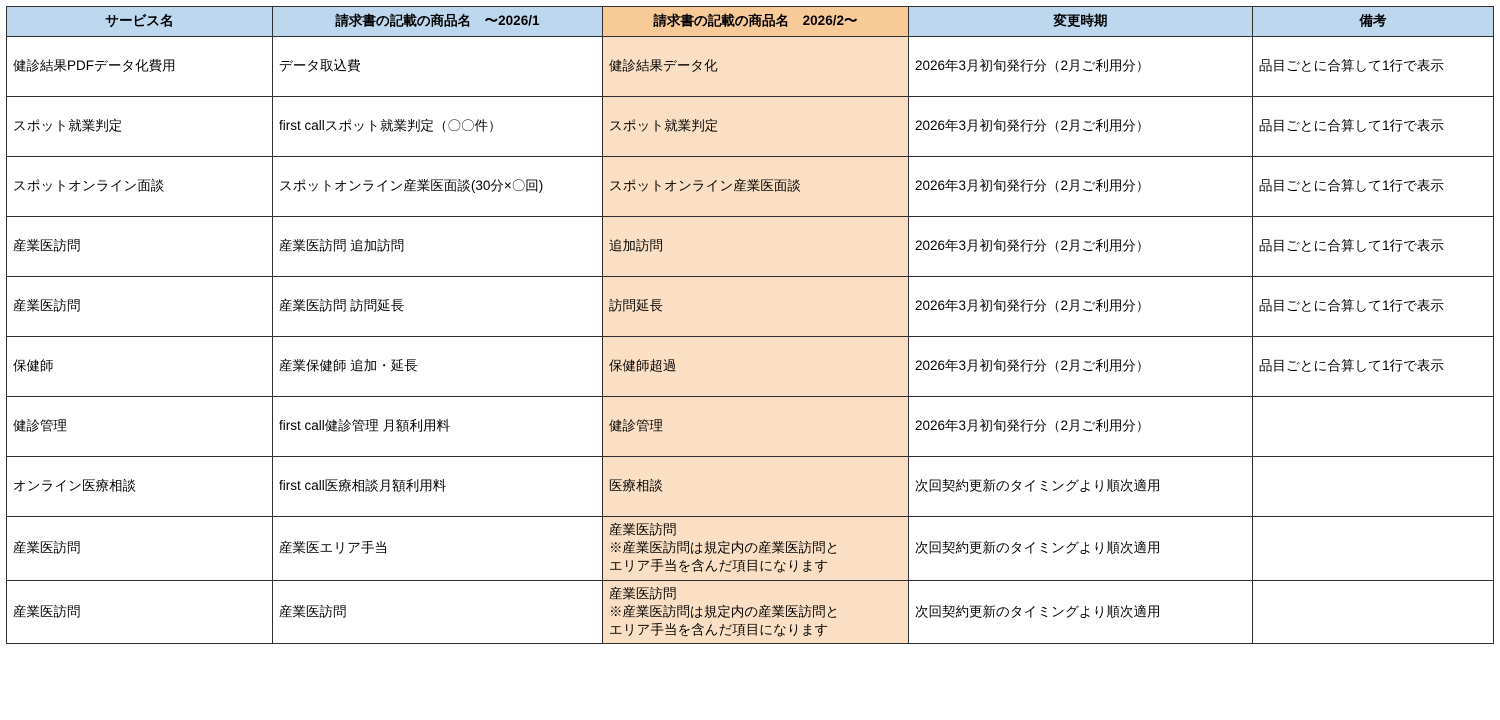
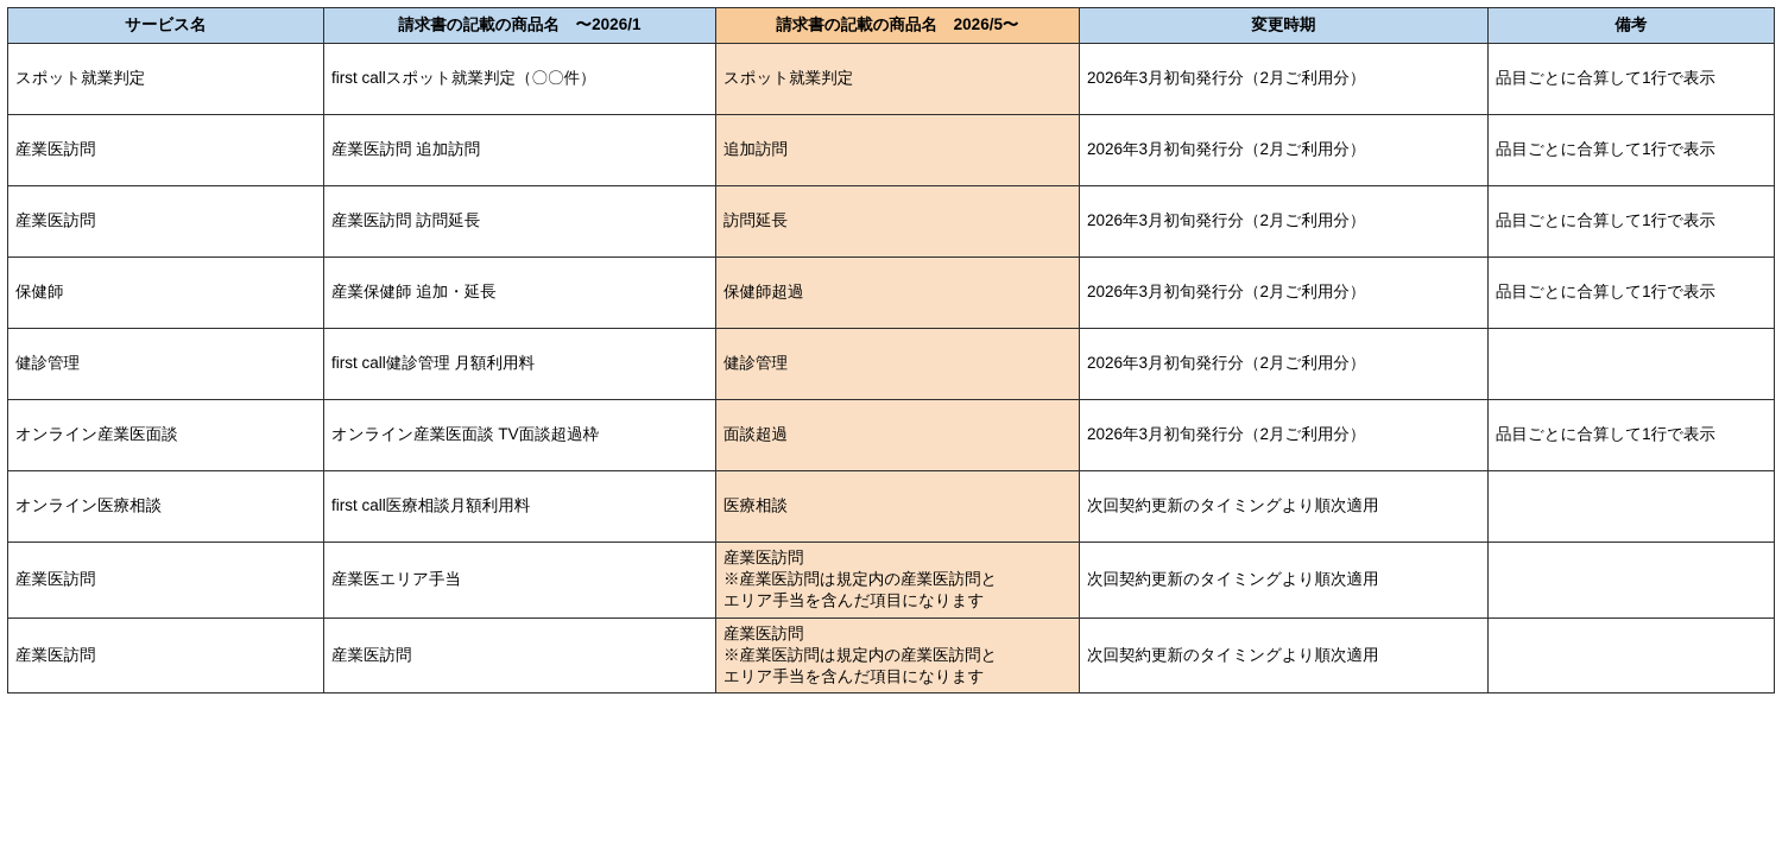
- サービス名	請求書の記載の商品名 〜2026/1	請求書の記載の商品名 2026/2〜	変更時期	備考
+ サービス名	請求書の記載の商品名 〜2026/1	請求書の記載の商品名 2026/5〜	変更時期	備考
- 健診結果PDFデータ化費用	データ取込費	健診結果データ化	2026年3月初旬発行分（2月ご利用分）	品目ごとに合算して1行で表示
  スポット就業判定	first callスポット就業判定（〇〇件）	スポット就業判定	2026年3月初旬発行分（2月ご利用分）	品目ごとに合算して1行で表示
- スポットオンライン面談	スポットオンライン産業医面談(30分×〇回)	スポットオンライン産業医面談	2026年3月初旬発行分（2月ご利用分）	品目ごとに合算して1行で表示
  産業医訪問	産業医訪問 追加訪問	追加訪問	2026年3月初旬発行分（2月ご利用分）	品目ごとに合算して1行で表示
  産業医訪問	産業医訪問 訪問延長	訪問延長	2026年3月初旬発行分（2月ご利用分）	品目ごとに合算して1行で表示
  保健師	産業保健師 追加・延長	保健師超過	2026年3月初旬発行分（2月ご利用分）	品目ごとに合算して1行で表示
  健診管理	first call健診管理 月額利用料	健診管理	2026年3月初旬発行分（2月ご利用分）
+ オンライン産業医面談	オンライン産業医面談 TV面談超過枠	面談超過	2026年3月初旬発行分（2月ご利用分）	品目ごとに合算して1行で表示
  オンライン医療相談	first call医療相談月額利用料	医療相談	次回契約更新のタイミングより順次適用
  産業医訪問	産業医エリア手当	産業医訪問 ※産業医訪問は規定内の産業医訪問と エリア手当を含んだ項目になります	次回契約更新のタイミングより順次適用
  産業医訪問	産業医訪問	産業医訪問 ※産業医訪問は規定内の産業医訪問と エリア手当を含んだ項目になります	次回契約更新のタイミングより順次適用
